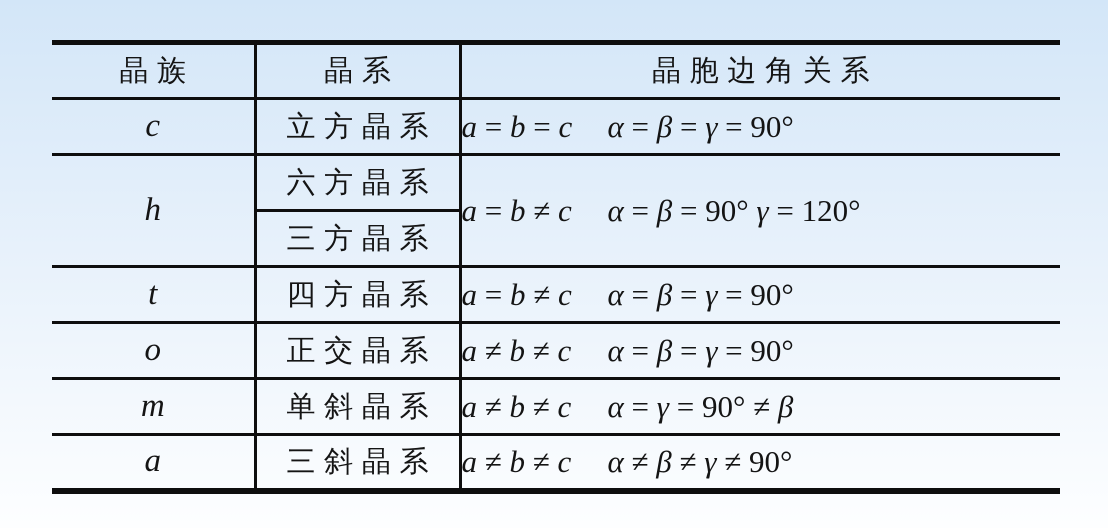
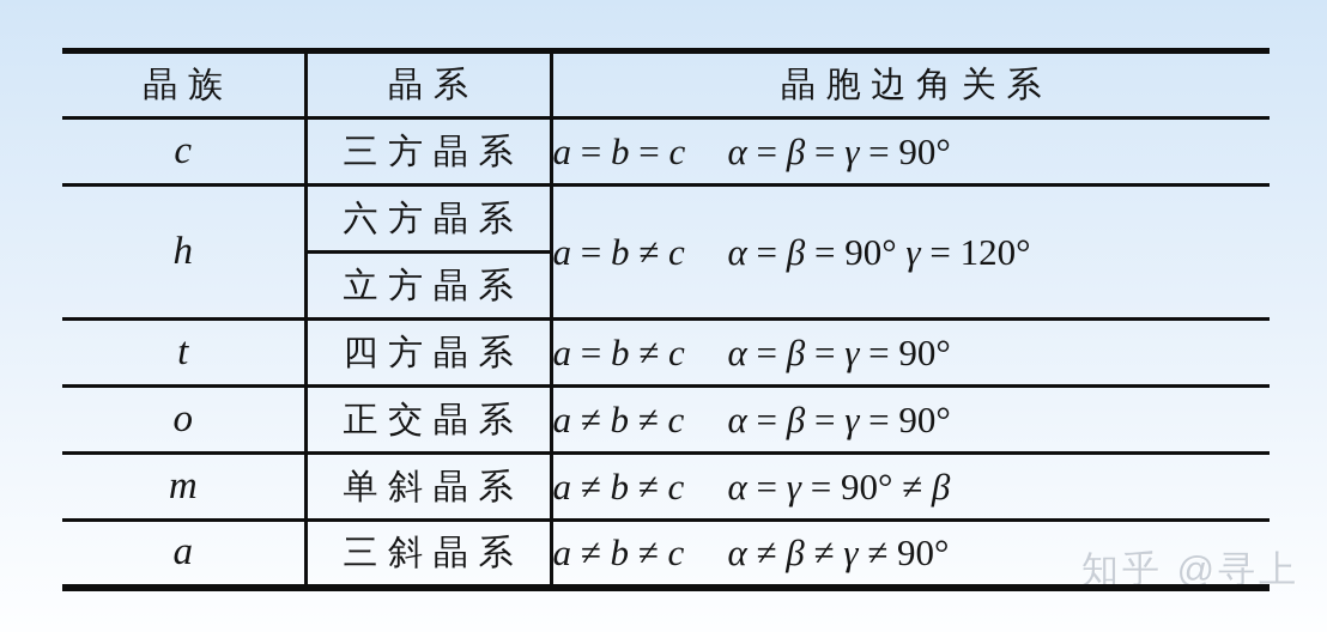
+ 知乎 @寻上
  晶族	晶系	晶胞边角关系
- c	立方晶系	a = b = c α = β = γ = 90°
+ c	三方晶系	a = b = c α = β = γ = 90°
  h	六方晶系	a = b ≠ c α = β = 90° γ = 120°
- 三方晶系
+ 立方晶系
  t	四方晶系	a = b ≠ c α = β = γ = 90°
  o	正交晶系	a ≠ b ≠ c α = β = γ = 90°
  m	单斜晶系	a ≠ b ≠ c α = γ = 90° ≠ β
  a	三斜晶系	a ≠ b ≠ c α ≠ β ≠ γ ≠ 90°
